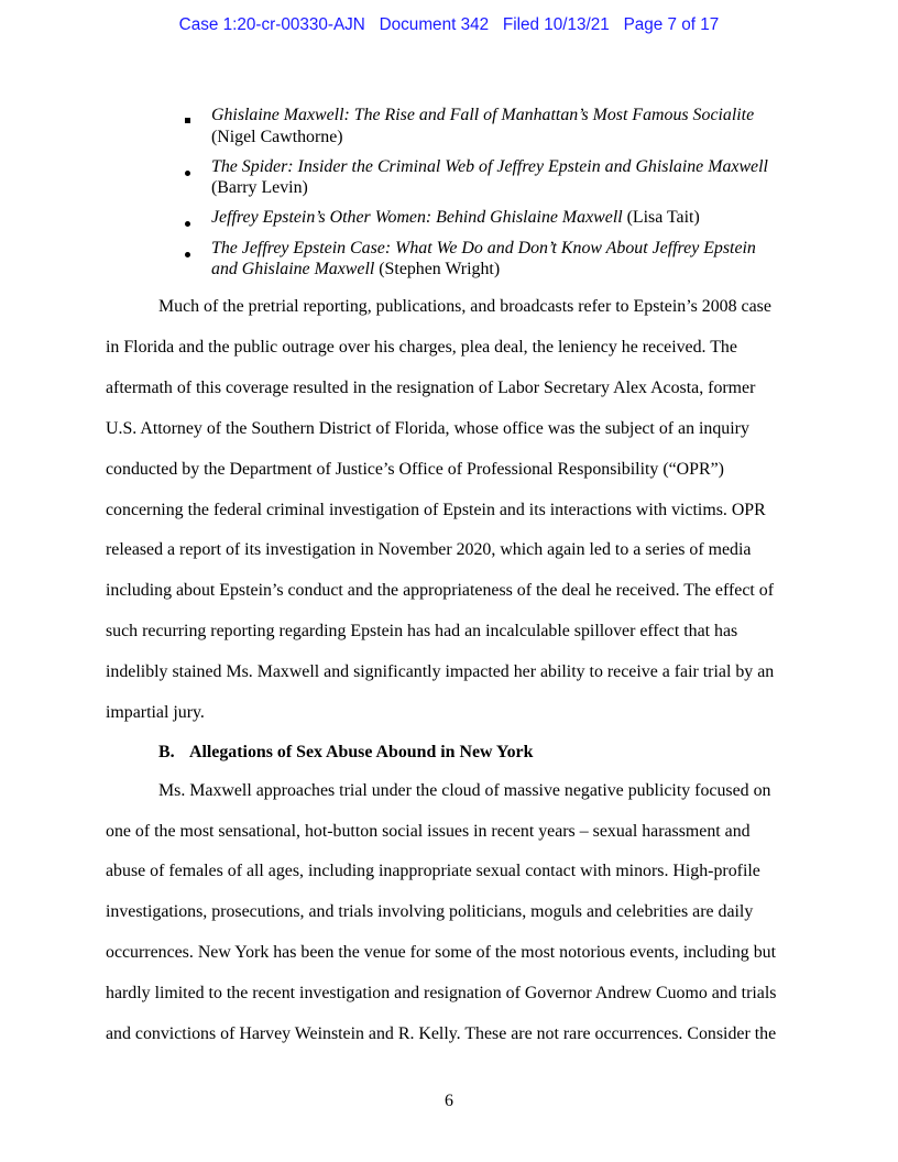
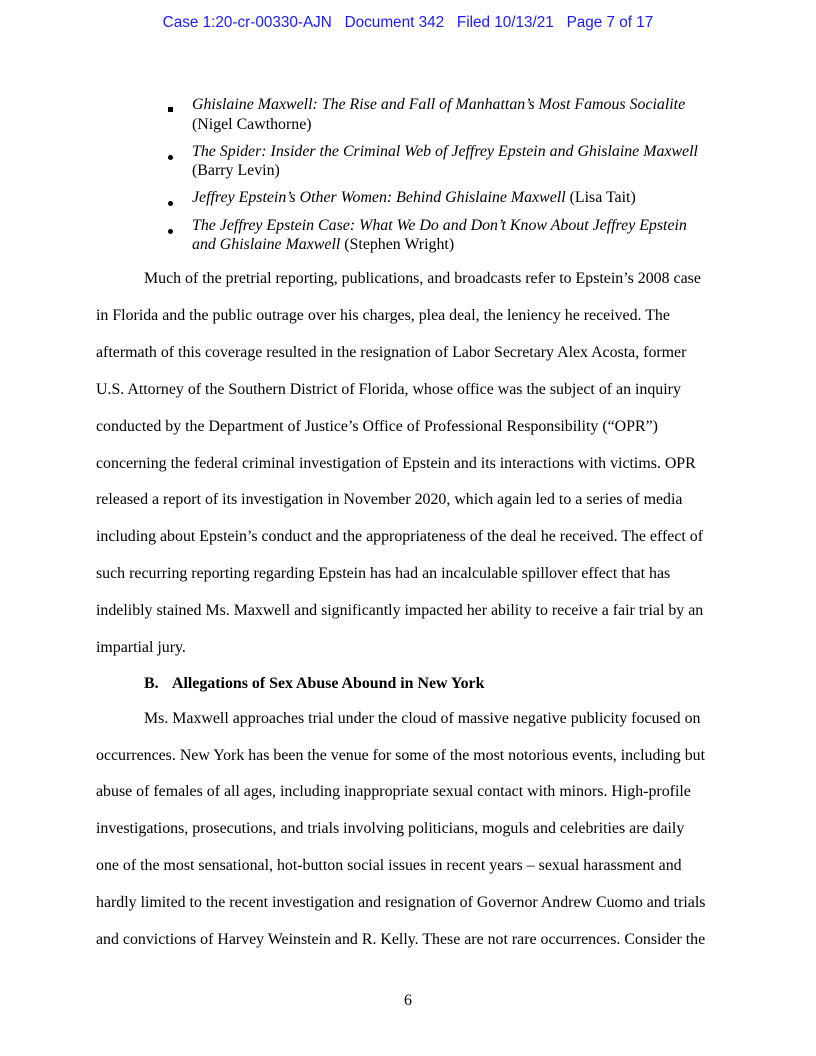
  Case 1:20-cr-00330-AJN Document 342 Filed 10/13/21 Page 7 of 17
  Ghislaine Maxwell: The Rise and Fall of Manhattan’s Most Famous Socialite
  (Nigel Cawthorne)
  The Spider: Insider the Criminal Web of Jeffrey Epstein and Ghislaine Maxwell
  (Barry Levin)
  Jeffrey Epstein’s Other Women: Behind Ghislaine Maxwell (Lisa Tait)
  The Jeffrey Epstein Case: What We Do and Don’t Know About Jeffrey Epstein
  and Ghislaine Maxwell (Stephen Wright)
  Much of the pretrial reporting, publications, and broadcasts refer to Epstein’s 2008 case
  in Florida and the public outrage over his charges, plea deal, the leniency he received. The
  aftermath of this coverage resulted in the resignation of Labor Secretary Alex Acosta, former
  U.S. Attorney of the Southern District of Florida, whose office was the subject of an inquiry
  conducted by the Department of Justice’s Office of Professional Responsibility (“OPR”)
  concerning the federal criminal investigation of Epstein and its interactions with victims. OPR
  released a report of its investigation in November 2020, which again led to a series of media
  including about Epstein’s conduct and the appropriateness of the deal he received. The effect of
  such recurring reporting regarding Epstein has had an incalculable spillover effect that has
  indelibly stained Ms. Maxwell and significantly impacted her ability to receive a fair trial by an
  impartial jury.
  B. Allegations of Sex Abuse Abound in New York
  Ms. Maxwell approaches trial under the cloud of massive negative publicity focused on
- one of the most sensational, hot-button social issues in recent years – sexual harassment and
+ occurrences. New York has been the venue for some of the most notorious events, including but
  abuse of females of all ages, including inappropriate sexual contact with minors. High-profile
  investigations, prosecutions, and trials involving politicians, moguls and celebrities are daily
- occurrences. New York has been the venue for some of the most notorious events, including but
+ one of the most sensational, hot-button social issues in recent years – sexual harassment and
  hardly limited to the recent investigation and resignation of Governor Andrew Cuomo and trials
  and convictions of Harvey Weinstein and R. Kelly. These are not rare occurrences. Consider the
  6
